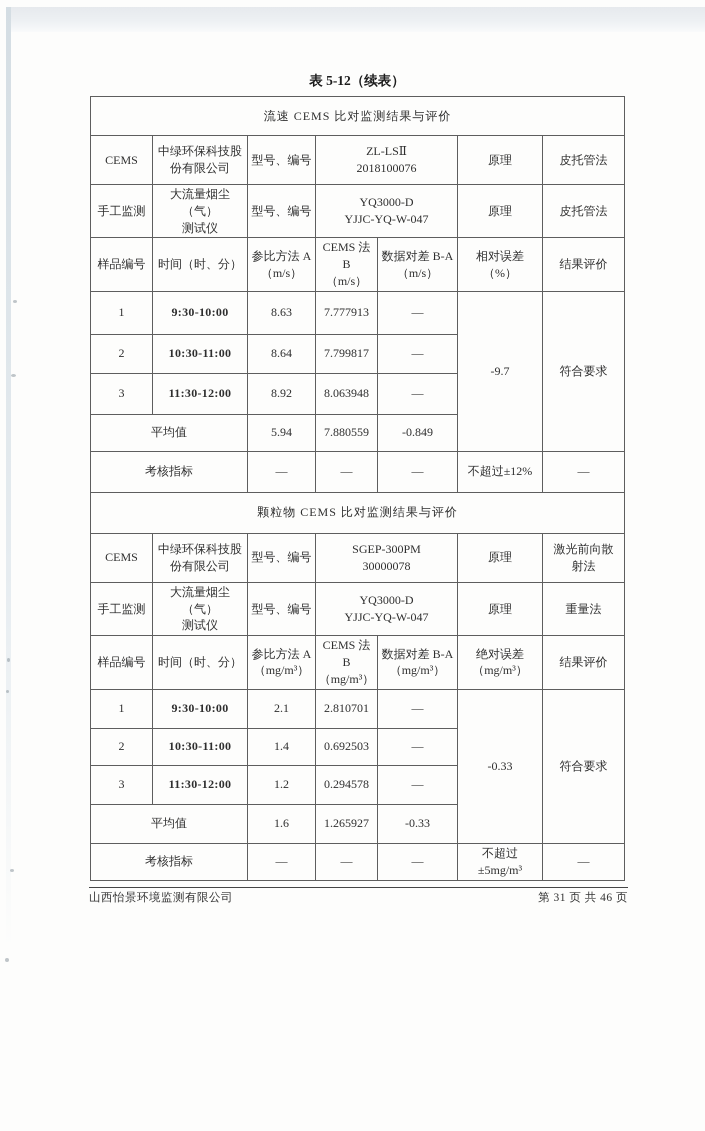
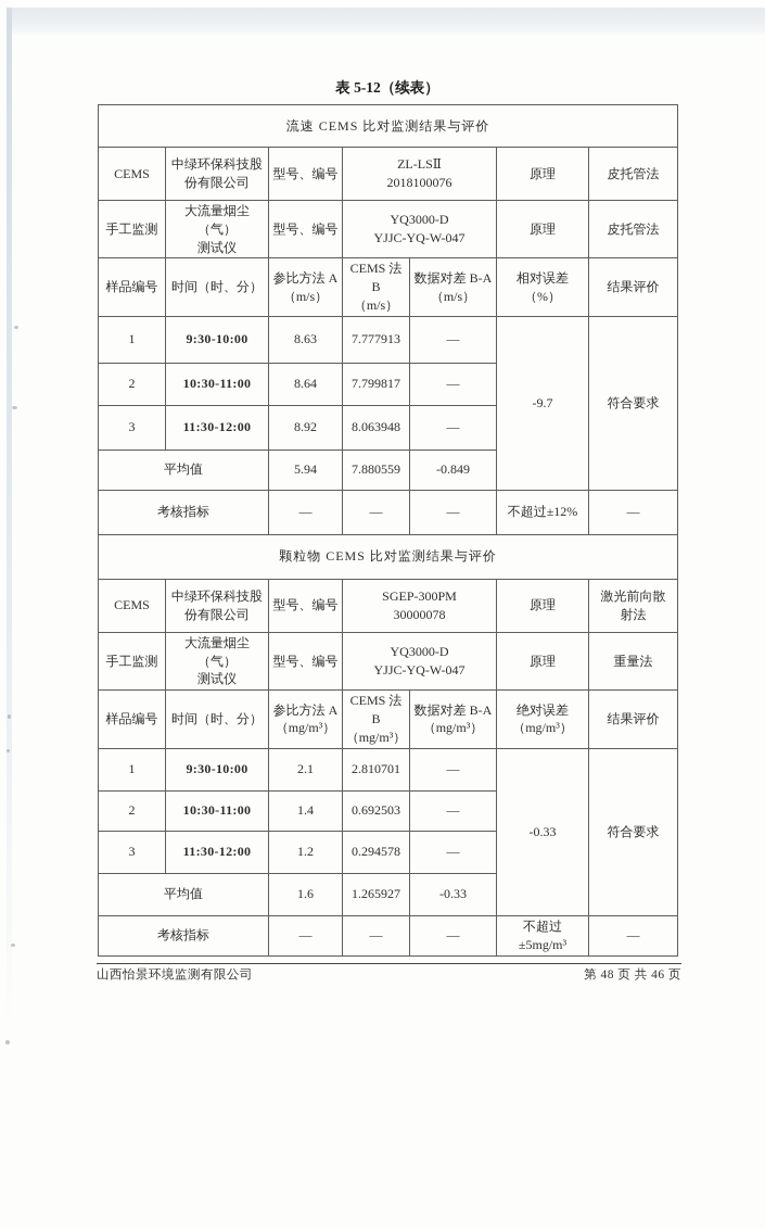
  表 5-12（续表）
  流速 CEMS 比对监测结果与评价
  CEMS	中绿环保科技股 份有限公司	型号、编号	ZL-LSⅡ 2018100076	原理	皮托管法
  手工监测	大流量烟尘（气） 测试仪	型号、编号	YQ3000-D YJJC-YQ-W-047	原理	皮托管法
  样品编号	时间（时、分）	参比方法 A （m/s）	CEMS 法 B （m/s）	数据对差 B-A （m/s）	相对误差 （%）	结果评价
  1	9:30-10:00	8.63	7.777913	—	-9.7	符合要求
  2	10:30-11:00	8.64	7.799817	—
  3	11:30-12:00	8.92	8.063948	—
  平均值	5.94	7.880559	-0.849
  考核指标	—	—	—	不超过±12%	—
  颗粒物 CEMS 比对监测结果与评价
  CEMS	中绿环保科技股 份有限公司	型号、编号	SGEP-300PM 30000078	原理	激光前向散 射法
  手工监测	大流量烟尘（气） 测试仪	型号、编号	YQ3000-D YJJC-YQ-W-047	原理	重量法
  样品编号	时间（时、分）	参比方法 A （mg/m³）	CEMS 法 B （mg/m³）	数据对差 B-A （mg/m³）	绝对误差 （mg/m³）	结果评价
  1	9:30-10:00	2.1	2.810701	—	-0.33	符合要求
  2	10:30-11:00	1.4	0.692503	—
  3	11:30-12:00	1.2	0.294578	—
  平均值	1.6	1.265927	-0.33
  考核指标	—	—	—	不超过±5mg/m³	—
  山西怡景环境监测有限公司
- 第 31 页 共 46 页
+ 第 48 页 共 46 页
